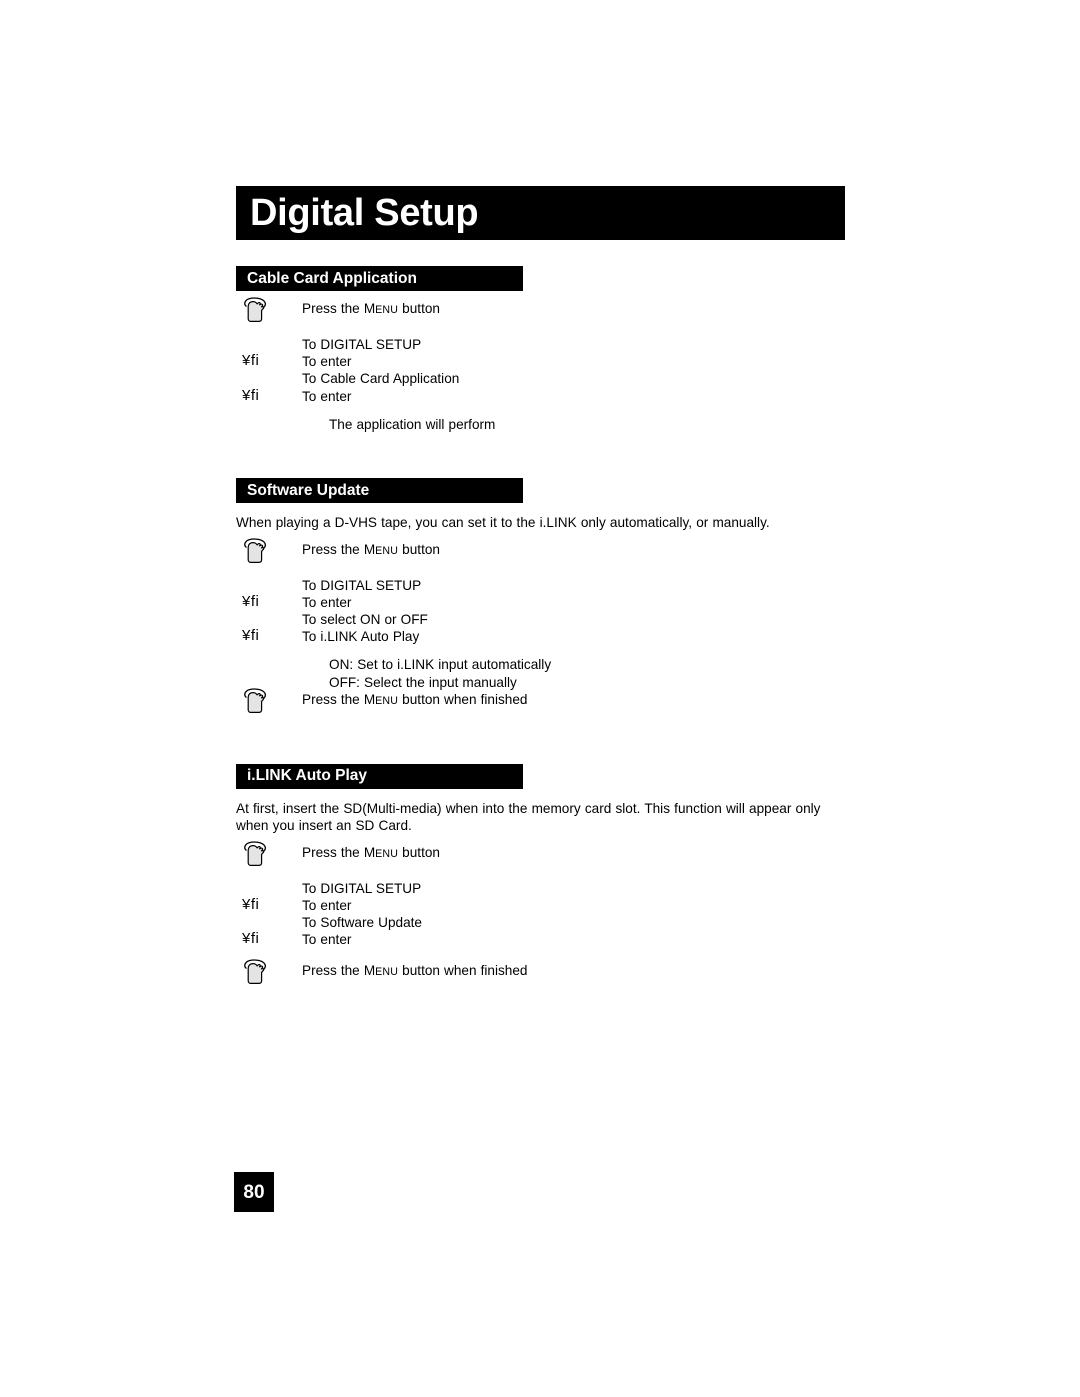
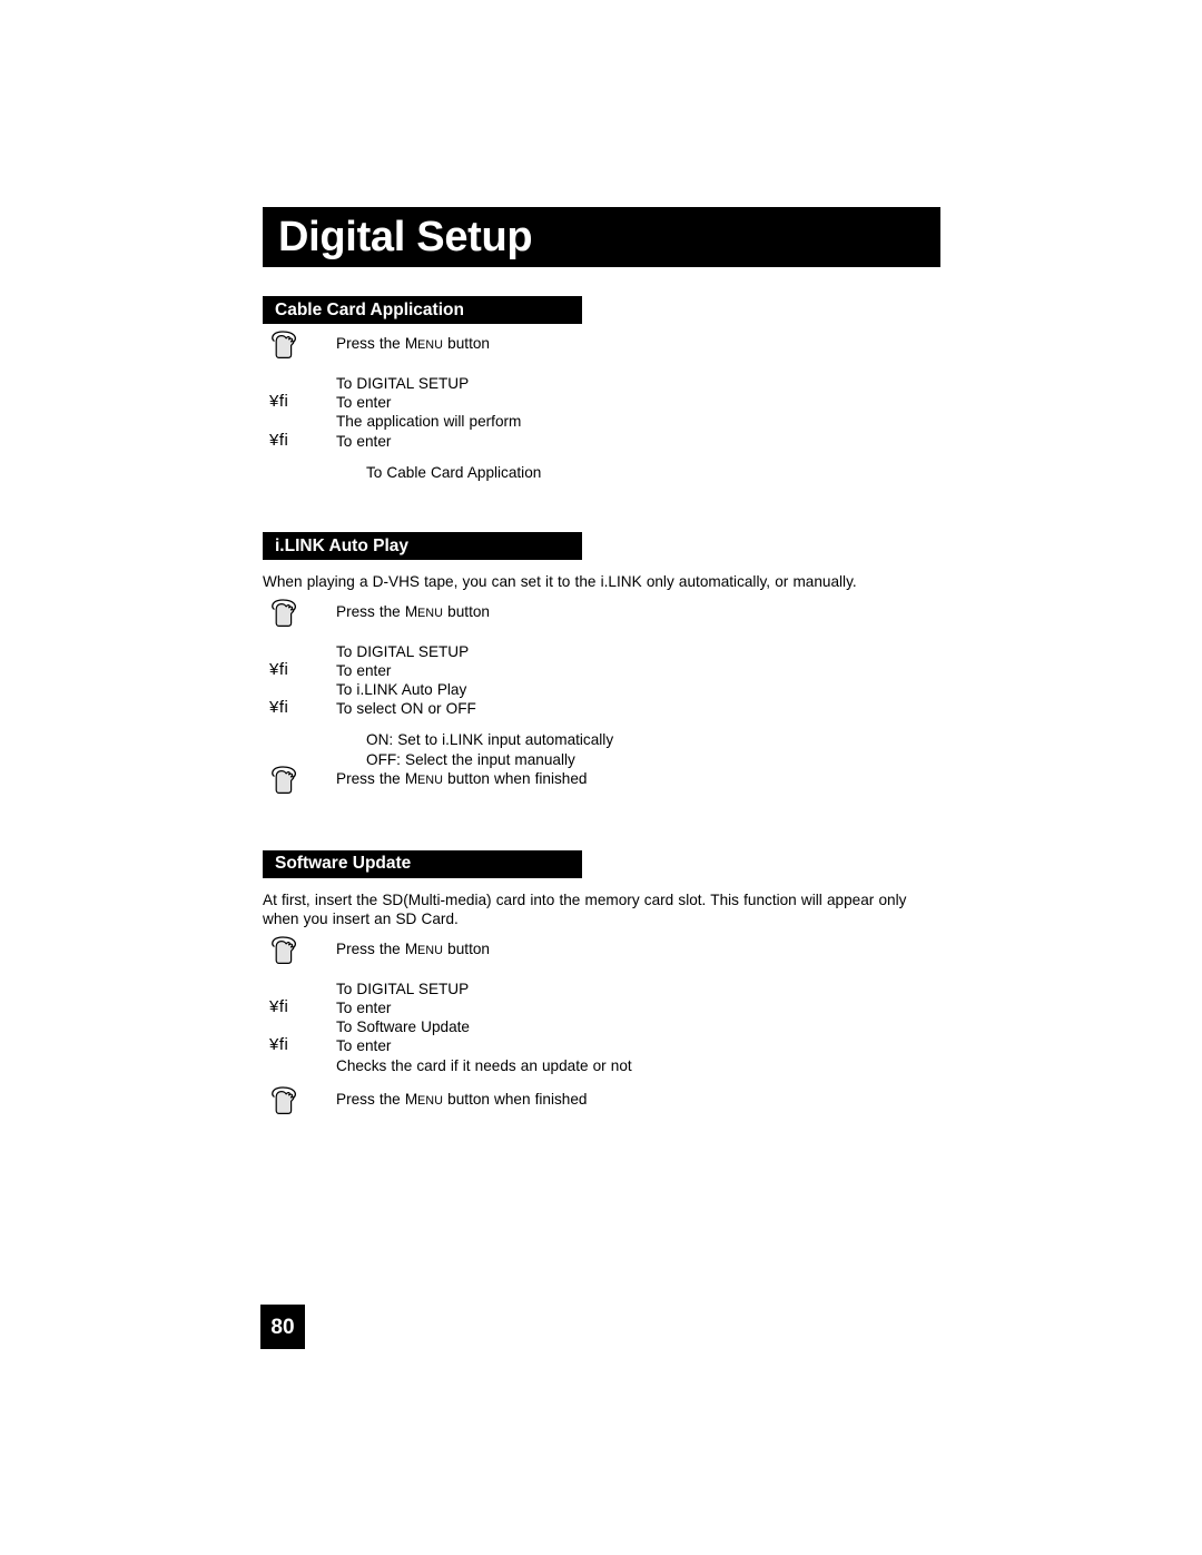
  Digital Setup
  Cable Card Application
  Press the MENU button
  To DIGITAL SETUP
  ¥fi
  To enter
- To Cable Card Application
+ The application will perform
  ¥fi
  To enter
- The application will perform
+ To Cable Card Application
- Software Update
+ i.LINK Auto Play
  When playing a D-VHS tape, you can set it to the i.LINK only automatically, or manually.
  Press the MENU button
  To DIGITAL SETUP
  ¥fi
  To enter
- To select ON or OFF
+ To i.LINK Auto Play
  ¥fi
- To i.LINK Auto Play
+ To select ON or OFF
  ON: Set to i.LINK input automatically
  OFF: Select the input manually
  Press the MENU button when finished
- i.LINK Auto Play
+ Software Update
- At first, insert the SD(Multi-media) when into the memory card slot. This function will appear only when you insert an SD Card.
+ At first, insert the SD(Multi-media) card into the memory card slot. This function will appear only when you insert an SD Card.
  Press the MENU button
  To DIGITAL SETUP
  ¥fi
  To enter
  To Software Update
  ¥fi
  To enter
+ Checks the card if it needs an update or not
  Press the MENU button when finished
  80
